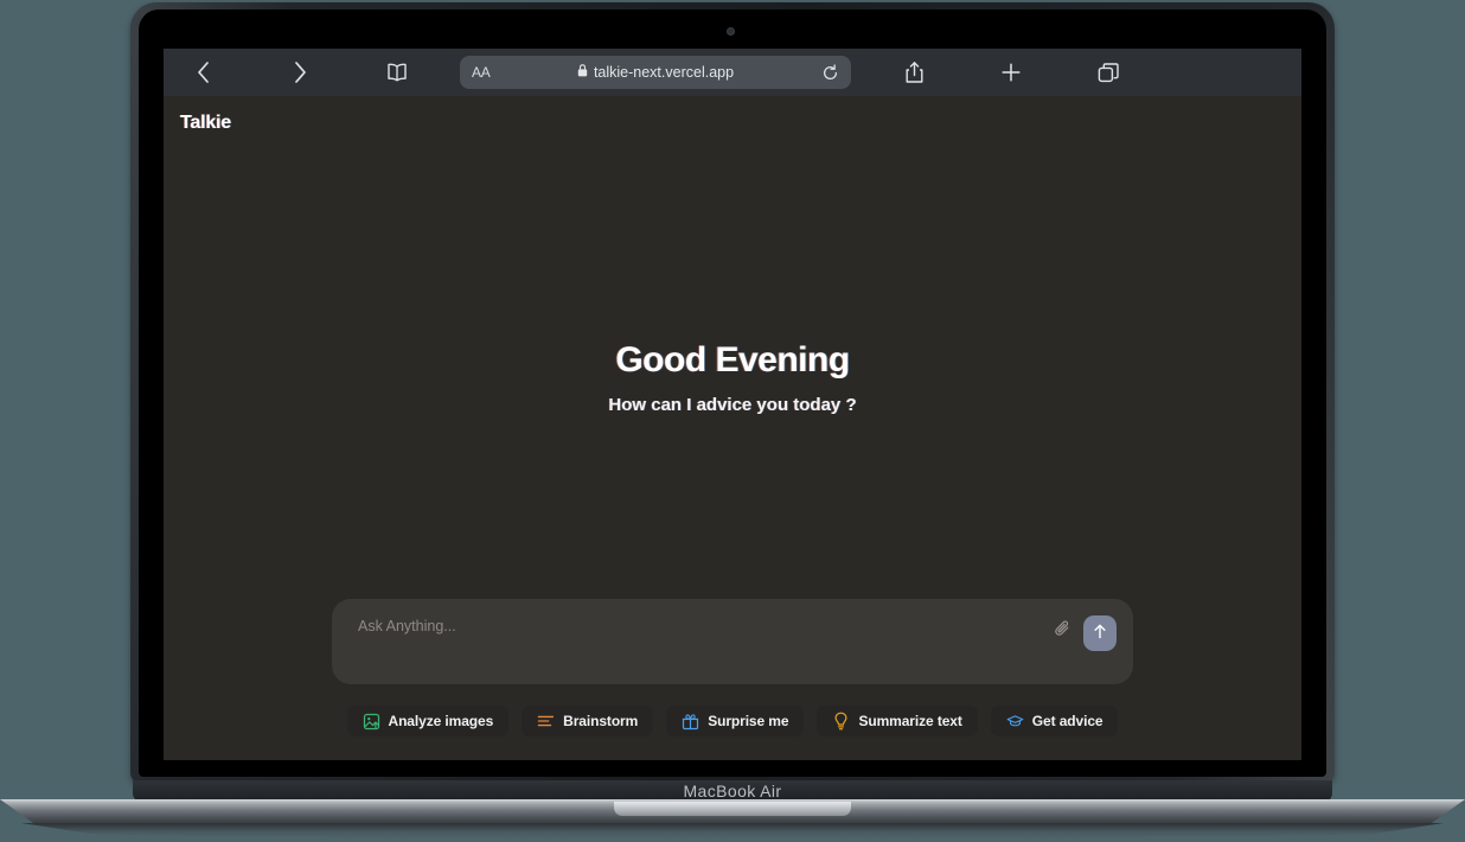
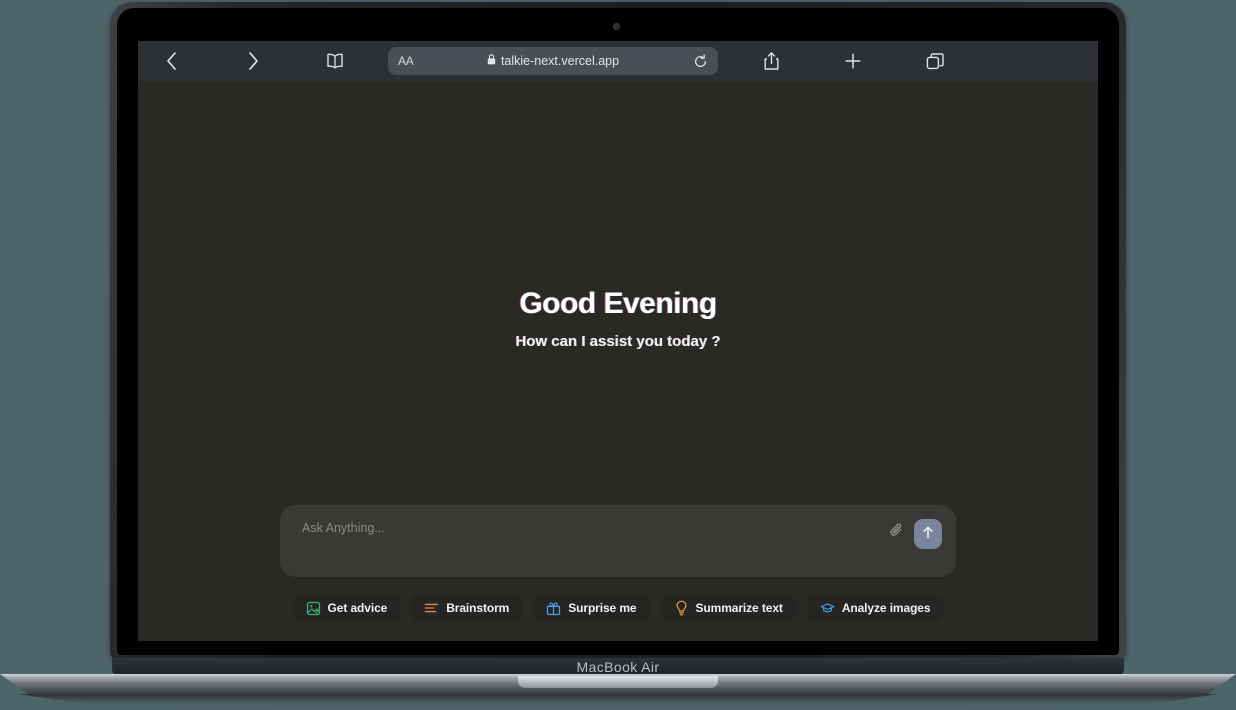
  AA
  talkie-next.vercel.app
- Talkie
  Good Evening
- How can I advice you today ?
+ How can I assist you today ?
  Ask Anything...
- Analyze images
+ Get advice
  Brainstorm
  Surprise me
  Summarize text
- Get advice
+ Analyze images
  MacBook Air
